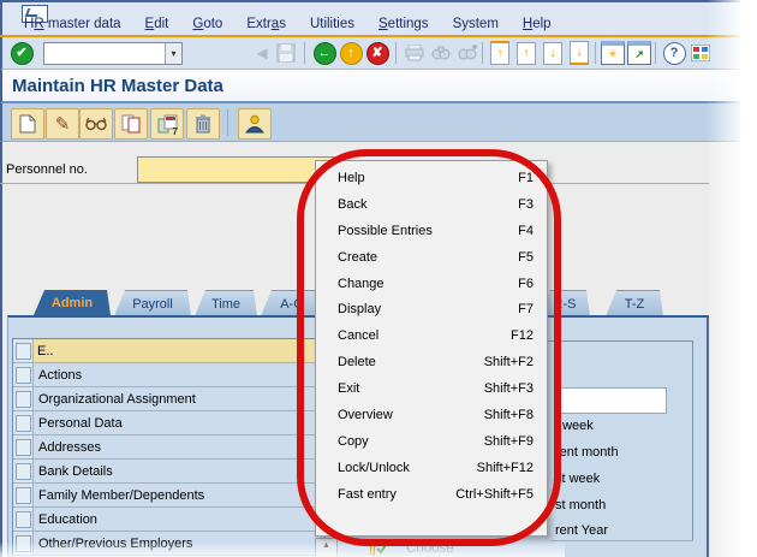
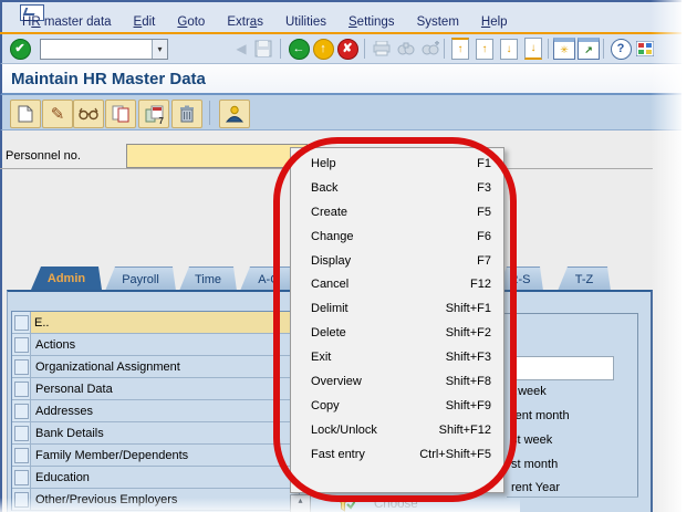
  HR master data
  Edit
  Goto
  Extras
  Utilities
  Settings
  System
  Help
  ✔
  ▾
  ◀
  ←
  ↑
  ✘
  ↑
  ↑
  ↓
  ↓
  ✳
  ↗
  ?
  Maintain HR Master Data
  ✎
  7
  Personnel no.
  Admin
  Payroll
  Time
  A-G
  R-S
  T-Z
  E..
  Actions
  Organizational Assignment
  Personal Data
  Addresses
  Bank Details
  Family Member/Dependents
  Education
  r.week
  rent month
  st week
  st month
  rent Year
  Help
  F1
  Back
  F3
- Possible Entries
- F4
  Create
  F5
  Change
  F6
  Display
  F7
  Cancel
  F12
+ Delimit
+ Shift+F1
  Delete
  Shift+F2
  Exit
  Shift+F3
  Overview
  Shift+F8
  Copy
  Shift+F9
  Lock/Unlock
  Shift+F12
  Fast entry
  Ctrl+Shift+F5
